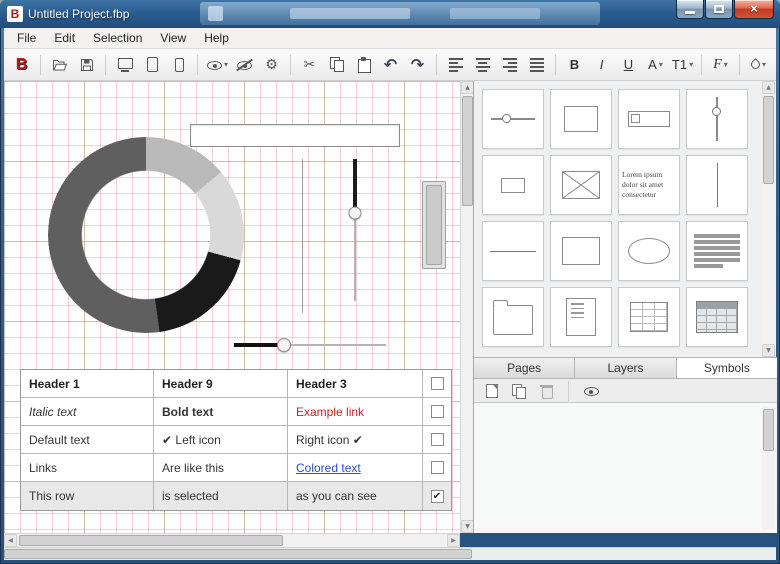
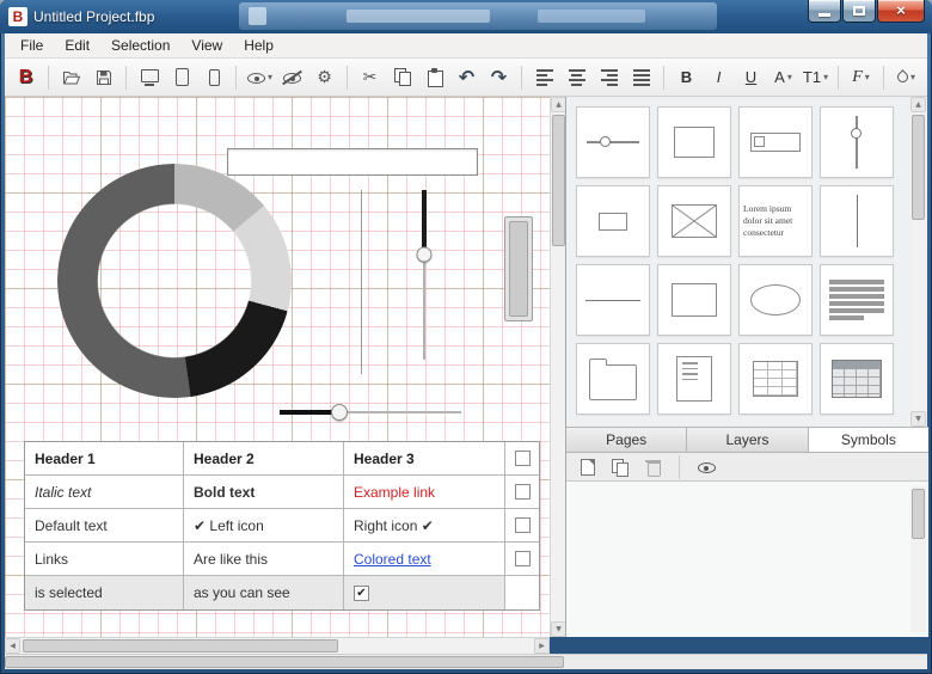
  B
  Untitled Project.fbp
  ×
  File
  Edit
  Selection
  View
  Help
  B
  ▾
  ⚙
  ✂
  ↶
  ↷
  B
  I
  U
  A
  ▾
  T1
  ▾
  F
  ▾
  ▾
  Header 1
- Header 9
+ Header 2
  Header 3
  Italic text
  Bold text
  Example link
  Default text
  ✔ Left icon
  Right icon ✔
  Links
  Are like this
  Colored text
- This row
  is selected
  as you can see
  ✔
  Lorem ipsum dolor sit amet consectetur
  Pages
  Layers
  Symbols
